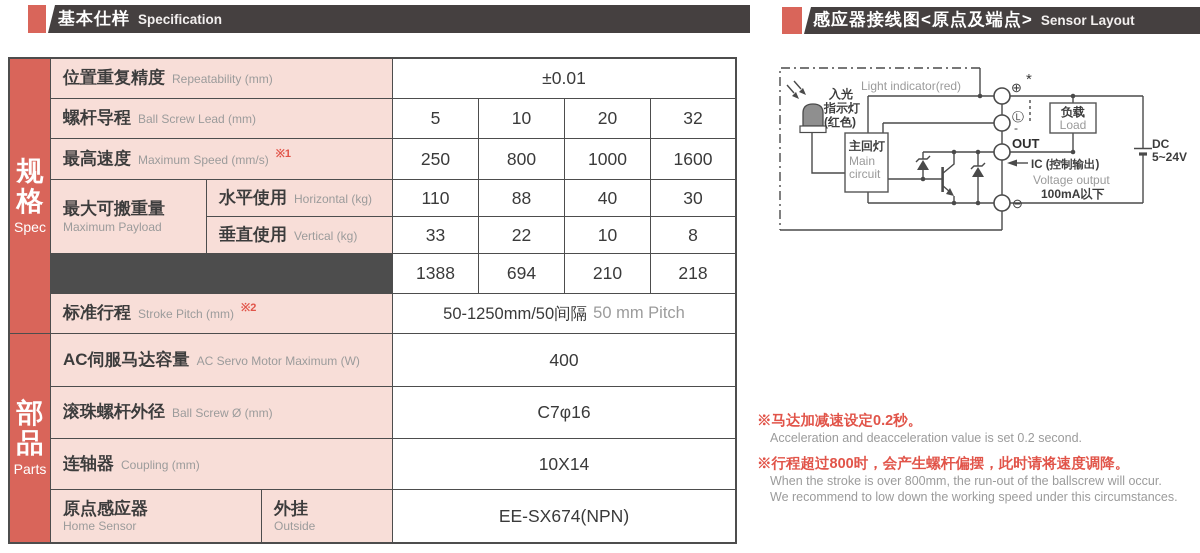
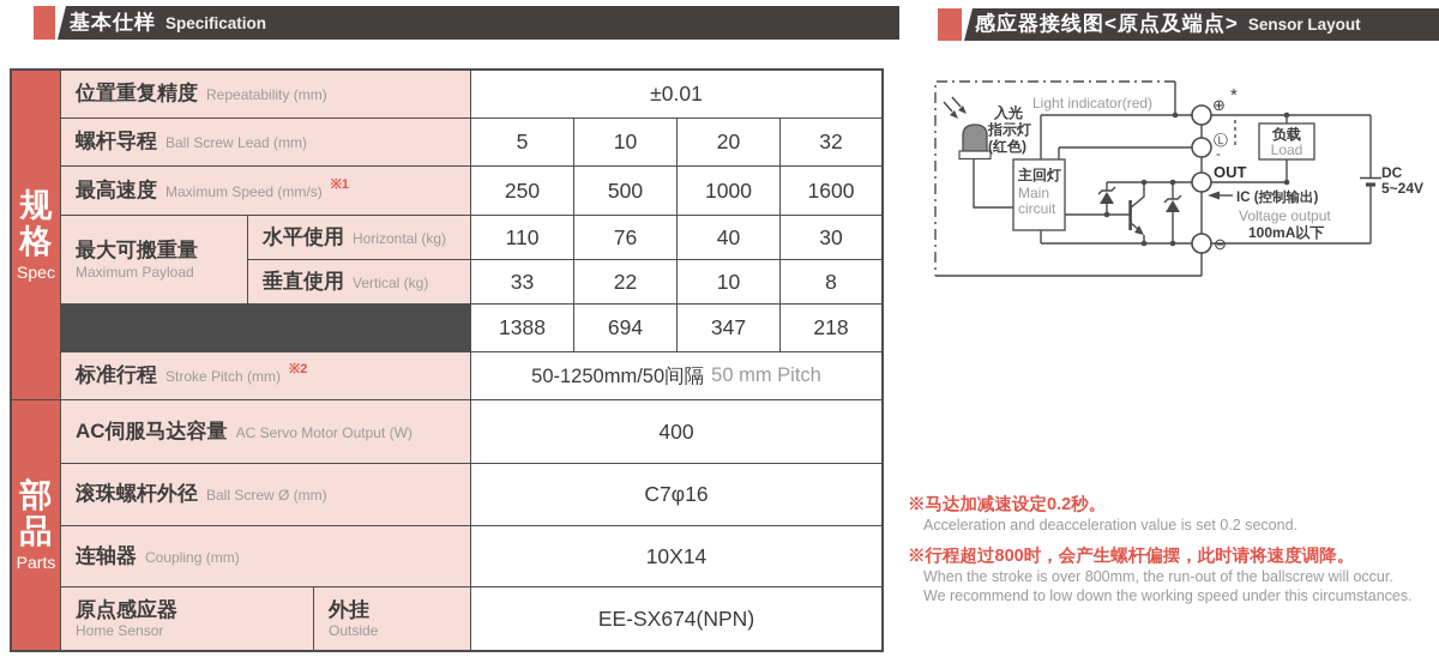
  基本仕样
  Specification
  感应器接线图<原点及端点>
  Sensor Layout
  规格
  Spec
  部品
  Parts
  位置重复精度
  Repeatability (mm)
  ±0.01
  螺杆导程
  Ball Screw Lead (mm)
  5
  10
  20
  32
  最高速度
  Maximum Speed (mm/s)
  ※1
  250
- 800
+ 500
  1000
  1600
  最大可搬重量
  Maximum Payload
  水平使用
  Horizontal (kg)
  110
- 88
+ 76
  40
  30
  垂直使用
  Vertical (kg)
  33
  22
  10
  8
  1388
  694
- 210
+ 347
  218
  标准行程
  Stroke Pitch (mm)
  ※2
  50-1250mm/50间隔
  50 mm Pitch
  AC伺服马达容量
- AC Servo Motor Maximum (W)
+ AC Servo Motor Output (W)
  400
  滚珠螺杆外径
  Ball Screw Ø (mm)
  C7φ16
  连轴器
  Coupling (mm)
  10X14
  原点感应器
  Home Sensor
  外挂
  Outside
  EE-SX674(NPN)
  Light indicator(red)
  入光
  指示灯
  (红色)
  主回灯
  Main
  circuit
  负载
  Load
  ⊕
  *
  Ⓛ
  -
  OUT
  IC (控制输出)
  Voltage output
  100mA以下
  ⊖
  DC
  5~24V
  ※马达加减速设定0.2秒。
  Acceleration and deacceleration value is set 0.2 second.
  ※行程超过800时，会产生螺杆偏摆，此时请将速度调降。
  When the stroke is over 800mm, the run-out of the ballscrew will occur.
  We recommend to low down the working speed under this circumstances.
